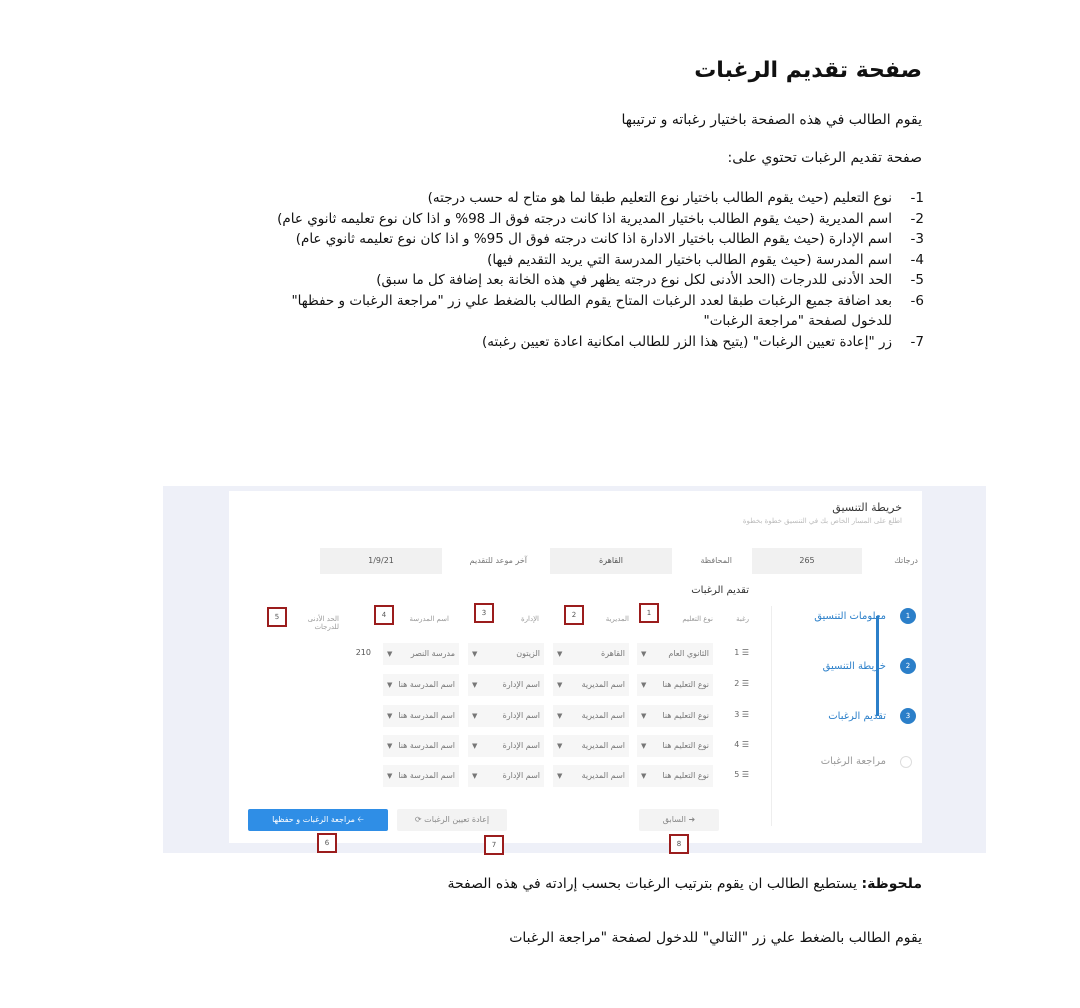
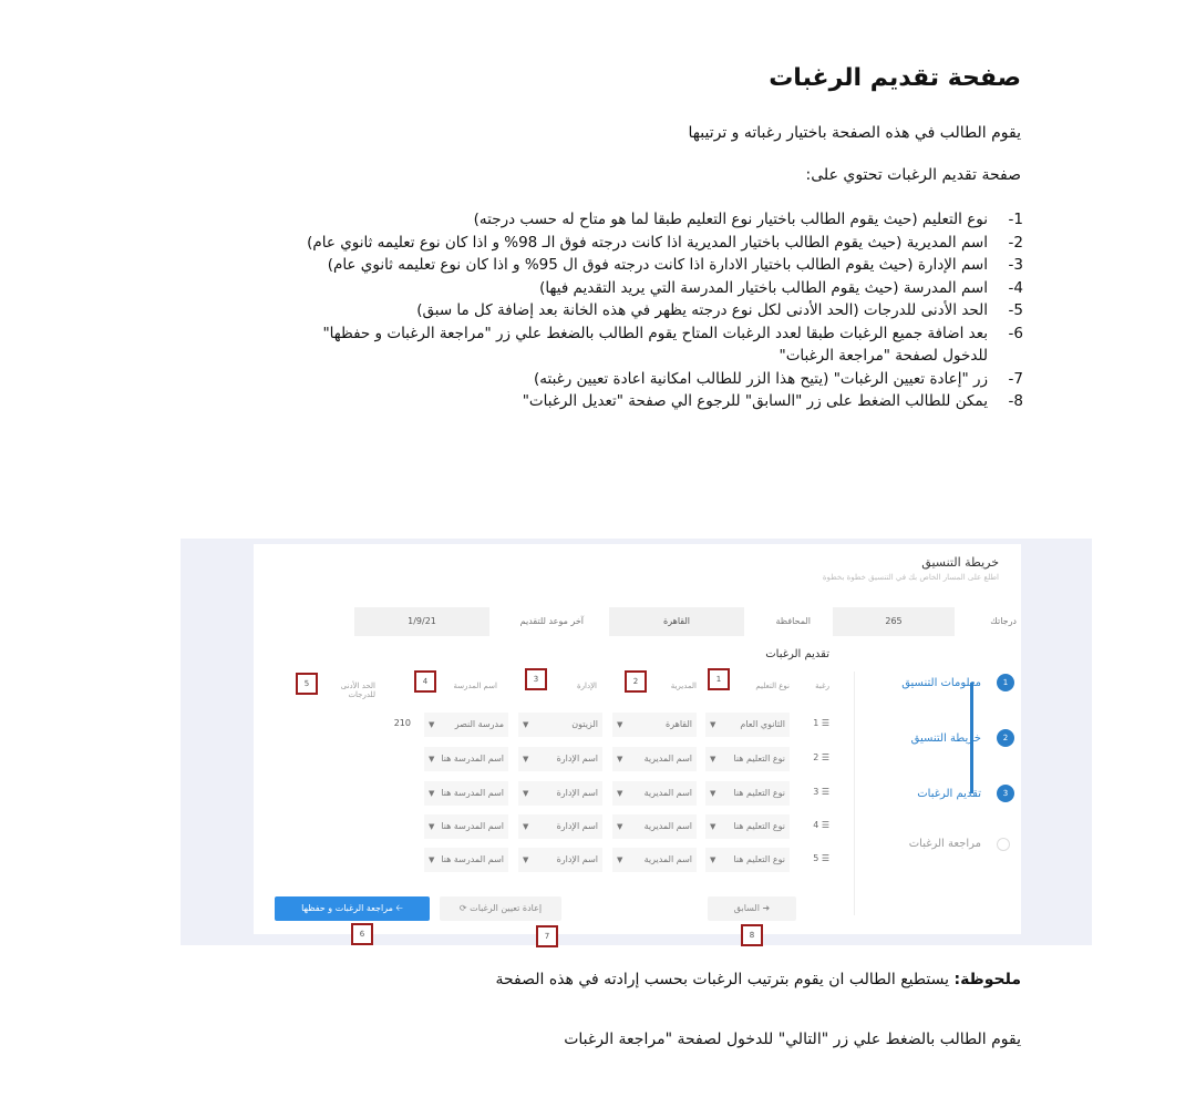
  صفحة تقديم الرغبات
  يقوم الطالب في هذه الصفحة باختيار رغباته و ترتيبها
  صفحة تقديم الرغبات تحتوي على:
  -1
  نوع التعليم (حيث يقوم الطالب باختيار نوع التعليم طبقا لما هو متاح له حسب درجته)
  -2
  اسم المديرية (حيث يقوم الطالب باختيار المديرية اذا كانت درجته فوق الـ 98% و اذا كان نوع تعليمه ثانوي عام)
  -3
  اسم الإدارة (حيث يقوم الطالب باختيار الادارة اذا كانت درجته فوق ال 95% و اذا كان نوع تعليمه ثانوي عام)
  -4
  اسم المدرسة (حيث يقوم الطالب باختيار المدرسة التي يريد التقديم فيها)
  -5
  الحد الأدنى للدرجات (الحد الأدنى لكل نوع درجته يظهر في هذه الخانة بعد إضافة كل ما سبق)
  -6
  بعد اضافة جميع الرغبات طبقا لعدد الرغبات المتاح يقوم الطالب بالضغط علي زر "مراجعة الرغبات و حفظها"
  للدخول لصفحة "مراجعة الرغبات"
  -7
  زر "إعادة تعيين الرغبات" (يتيح هذا الزر للطالب امكانية اعادة تعيين رغبته)
+ -8
+ يمكن للطالب الضغط على زر "السابق" للرجوع الي صفحة "تعديل الرغبات"
  خريطة التنسيق
  اطلع على المسار الخاص بك في التنسيق خطوة بخطوة
  درجاتك
  265
  المحافظة
  القاهرة
  آخر موعد للتقديم
  1/9/21
  معلومات التنسيق
  1
  خريطة التنسيق
  2
  تقديم الرغبات
  3
  مراجعة الرغبات
  تقديم الرغبات
  رغبة
  نوع التعليم
  المديرية
  الإدارة
  اسم المدرسة
  الحد الأدنى للدرجات
  1
  2
  3
  4
  5
  ☰ 1
  الثانوي العام
  ▼
  القاهرة
  ▼
  الزيتون
  ▼
  مدرسة النصر
  ▼
  210
  ☰ 2
  نوع التعليم هنا
  ▼
  اسم المديرية
  ▼
  اسم الإدارة
  ▼
  اسم المدرسة هنا
  ▼
  ☰ 3
  نوع التعليم هنا
  ▼
  اسم المديرية
  ▼
  اسم الإدارة
  ▼
  اسم المدرسة هنا
  ▼
  ☰ 4
  نوع التعليم هنا
  ▼
  اسم المديرية
  ▼
  اسم الإدارة
  ▼
  اسم المدرسة هنا
  ▼
  ☰ 5
  نوع التعليم هنا
  ▼
  اسم المديرية
  ▼
  اسم الإدارة
  ▼
  اسم المدرسة هنا
  ▼
  🡠 مراجعة الرغبات و حفظها
  إعادة تعيين الرغبات ⟳
  ➜ السابق
  6
  7
  8
  ملحوظة: يستطيع الطالب ان يقوم بترتيب الرغبات بحسب إرادته في هذه الصفحة
  يقوم الطالب بالضغط علي زر "التالي" للدخول لصفحة "مراجعة الرغبات
